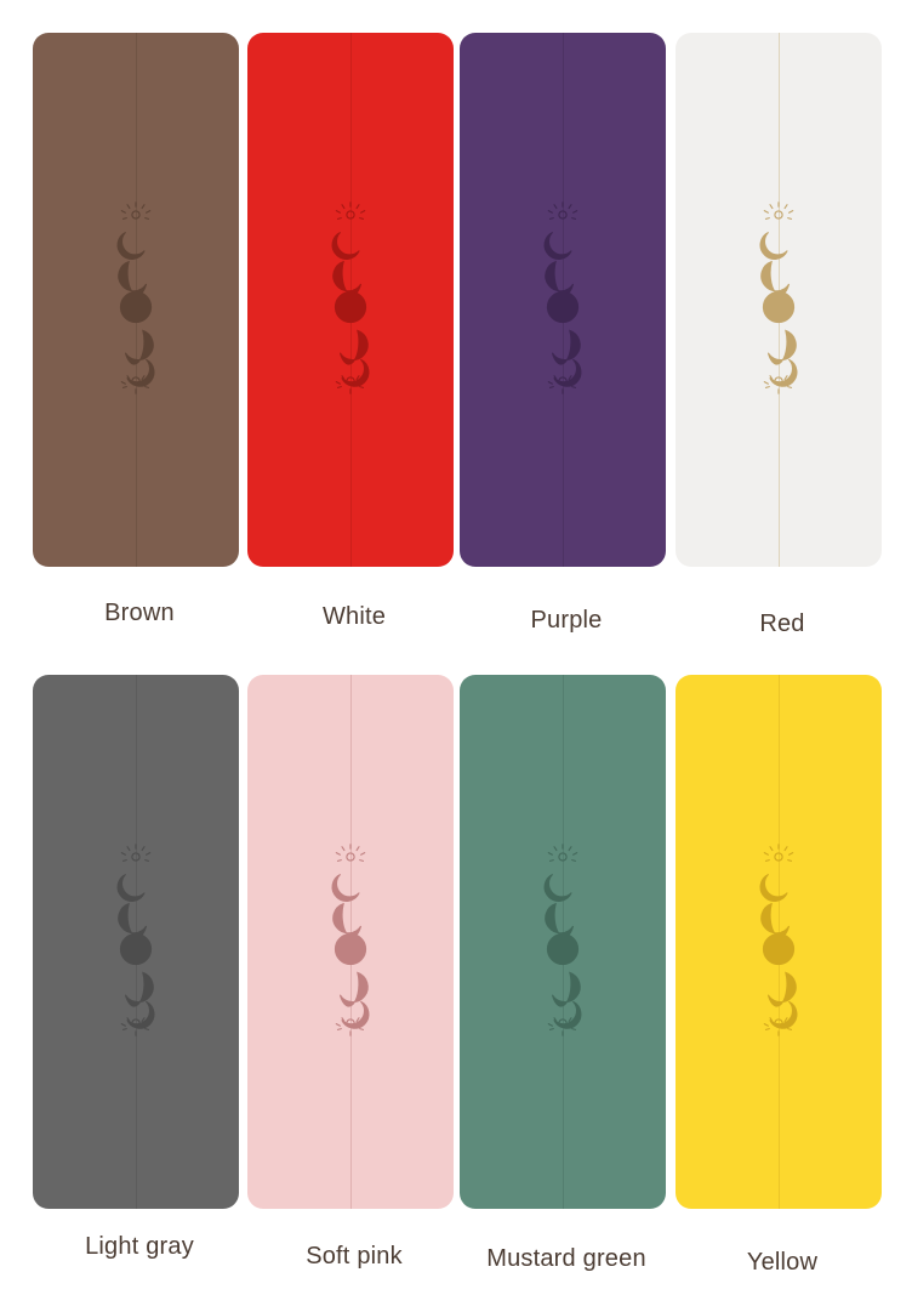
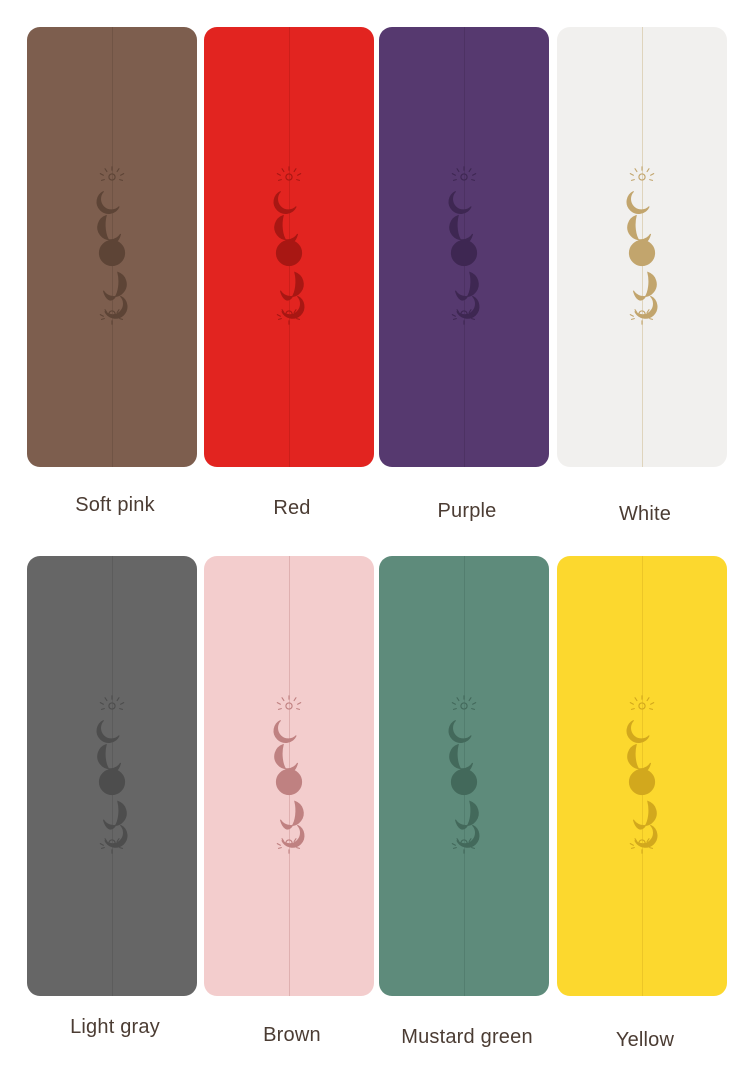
- Brown
+ Soft pink
- White
+ Red
  Purple
- Red
+ White
  Light gray
- Soft pink
+ Brown
  Mustard green
  Yellow
